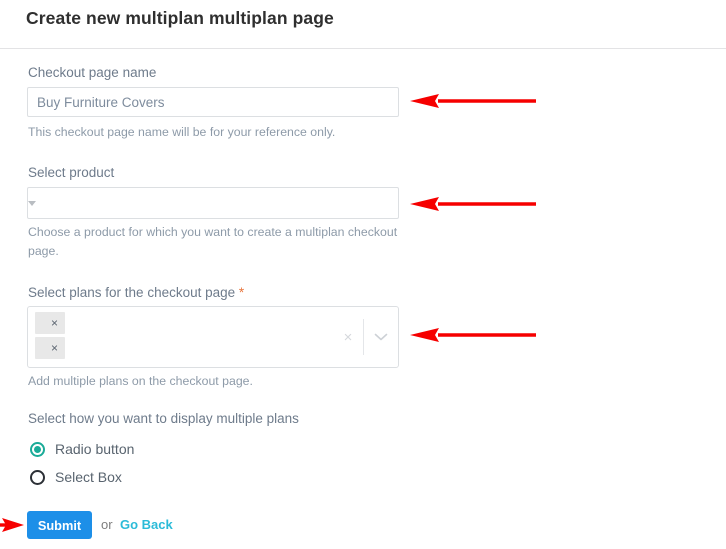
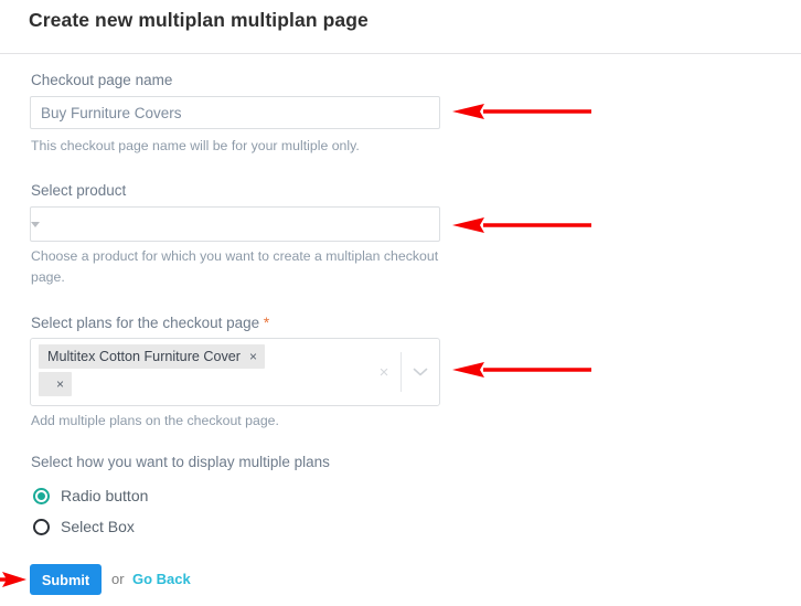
  Create new multiplan multiplan page
  Checkout page name
  Buy Furniture Covers
- This checkout page name will be for your reference only.
+ This checkout page name will be for your multiple only.
  Select product
  Choose a product for which you want to create a multiplan checkout page.
  Select plans for the checkout page *
+ Multitex Cotton Furniture Cover
  ×
  ×
  ×
  Add multiple plans on the checkout page.
  Select how you want to display multiple plans
  Radio button
  Select Box
  Submit
  or
  Go Back
